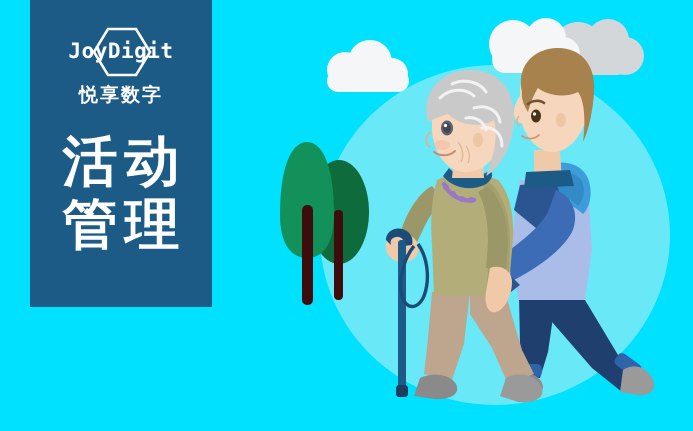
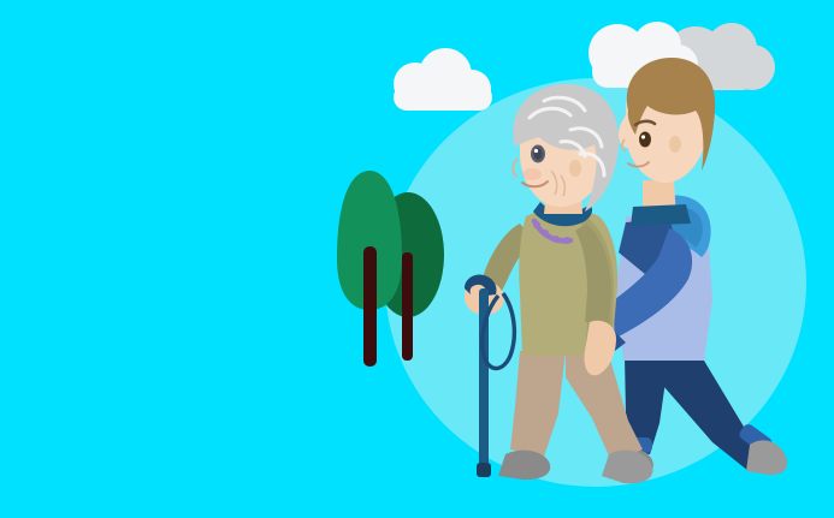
- JoyDigit
- 悦享数字
- 活动
- 管理
